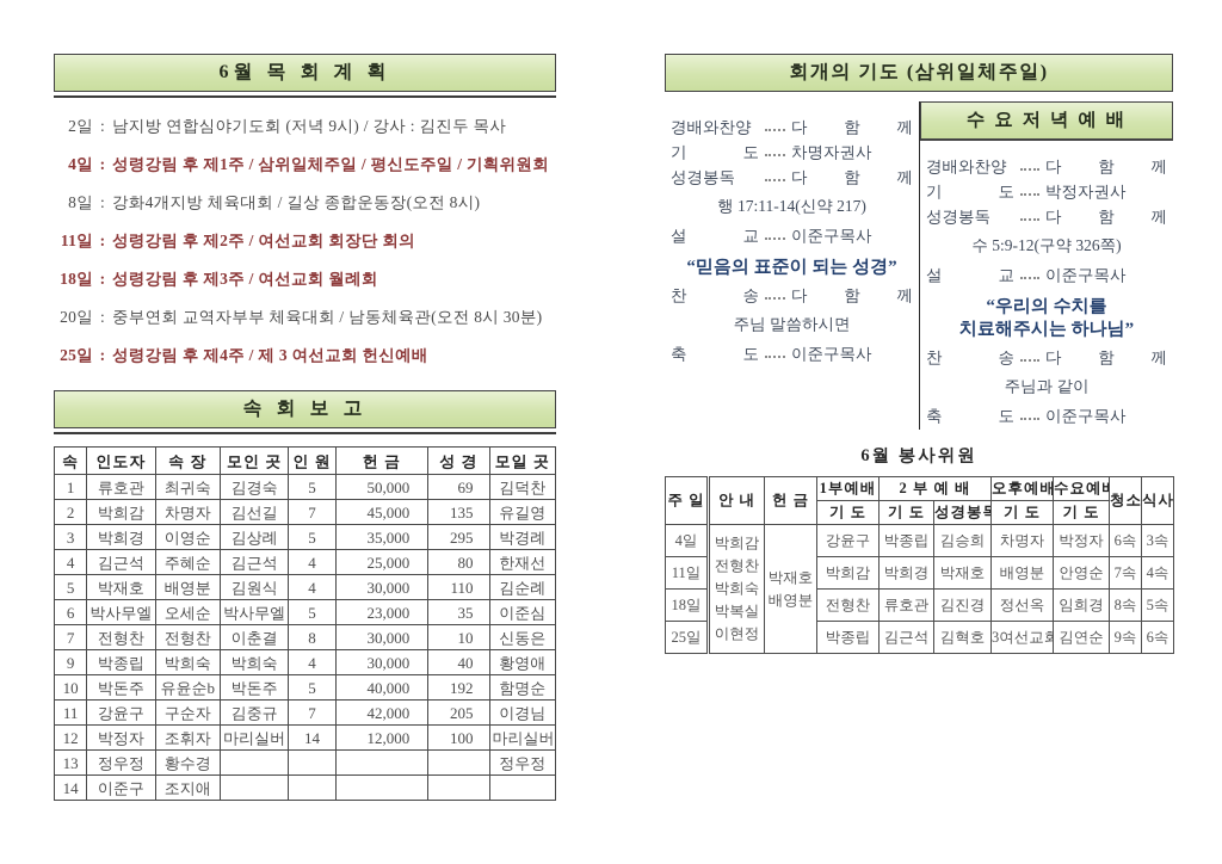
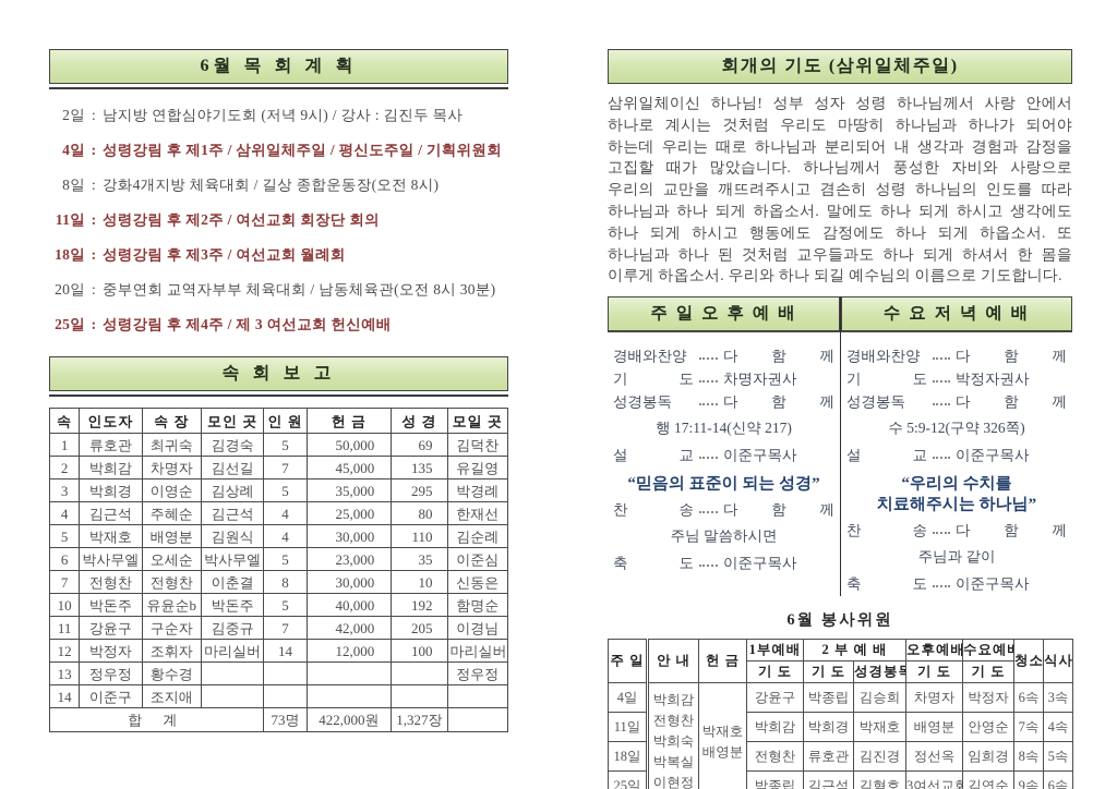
  6월 목 회 계 획
  2일
  :
  남지방 연합심야기도회 (저녁 9시) / 강사 : 김진두 목사
  4일
  :
  성령강림 후 제1주 / 삼위일체주일 / 평신도주일 / 기획위원회
  8일
  :
  강화4개지방 체육대회 / 길상 종합운동장(오전 8시)
  11일
  :
  성령강림 후 제2주 / 여선교회 회장단 회의
  18일
  :
  성령강림 후 제3주 / 여선교회 월례회
  20일
  :
  중부연회 교역자부부 체육대회 / 남동체육관(오전 8시 30분)
  25일
  :
  성령강림 후 제4주 / 제 3 여선교회 헌신예배
  속 회 보 고
  속	인도자	속 장	모인 곳	인 원	헌 금	성 경	모일 곳
  1	류호관	최귀숙	김경숙	5	50,000	69	김덕찬
  2	박희감	차명자	김선길	7	45,000	135	유길영
  3	박희경	이영순	김상례	5	35,000	295	박경례
  4	김근석	주혜순	김근석	4	25,000	80	한재선
  5	박재호	배영분	김원식	4	30,000	110	김순례
  6	박사무엘	오세순	박사무엘	5	23,000	35	이준심
  7	전형찬	전형찬	이춘결	8	30,000	10	신동은
- 9	박종립	박희숙	박희숙	4	30,000	40	황영애
  10	박돈주	유윤순b	박돈주	5	40,000	192	함명순
  11	강윤구	구순자	김중규	7	42,000	205	이경님
  12	박정자	조휘자	마리실버	14	12,000	100	마리실버
  13	정우정	황수경					정우정
  14	이준구	조지애
+ 합 계	73명	422,000원	1,327장
  회개의 기도 (삼위일체주일)
+ 삼위일체이신 하나님! 성부 성자 성령 하나님께서 사랑 안에서 하나로 계시는 것처럼 우리도 마땅히 하나님과 하나가 되어야 하는데 우리는 때로 하나님과 분리되어 내 생각과 경험과 감정을 고집할 때가 많았습니다. 하나님께서 풍성한 자비와 사랑으로 우리의 교만을 깨뜨려주시고 겸손히 성령 하나님의 인도를 따라 하나님과 하나 되게 하옵소서. 말에도 하나 되게 하시고 생각에도 하나 되게 하시고 행동에도 감정에도 하나 되게 하옵소서. 또 하나님과 하나 된 것처럼 교우들과도 하나 되게 하셔서 한 몸을 이루게 하옵소서. 우리와 하나 되길 예수님의 이름으로 기도합니다.
+ 주 일 오 후 예 배
  경배와찬양
  다 함 께
  기 도
  차명자권사
  성경봉독
  다 함 께
  행 17:11-14(신약 217)
  설 교
  이준구목사
  “믿음의 표준이 되는 성경”
  찬 송
  다 함 께
  주님 말씀하시면
  축 도
  이준구목사
  수 요 저 녁 예 배
  경배와찬양
  다 함 께
  기 도
  박정자권사
  성경봉독
  다 함 께
  수 5:9-12(구약 326쪽)
  설 교
  이준구목사
  “우리의 수치를
  치료해주시는 하나님”
  찬 송
  다 함 께
  주님과 같이
  축 도
  이준구목사
  6월 봉사위원
  주 일	안 내	헌 금	1부예배	2 부 예 배	오후예배	수요예	청소	식사
  기 도	기 도	성경봉독	기 도	기 도
  4일	박희감 전형찬 박희숙 박복실 이현정	박재호 배영분	강윤구	박종립	김승희	차명자	박정자	6속	3속
  11일	박희감	박희경	박재호	배영분	안영순	7속	4속
  18일	전형찬	류호관	김진경	정선옥	임희경	8속	5속
  25일	박종립	김근석	김혁호	3여선교회	김연순	9속	6속
